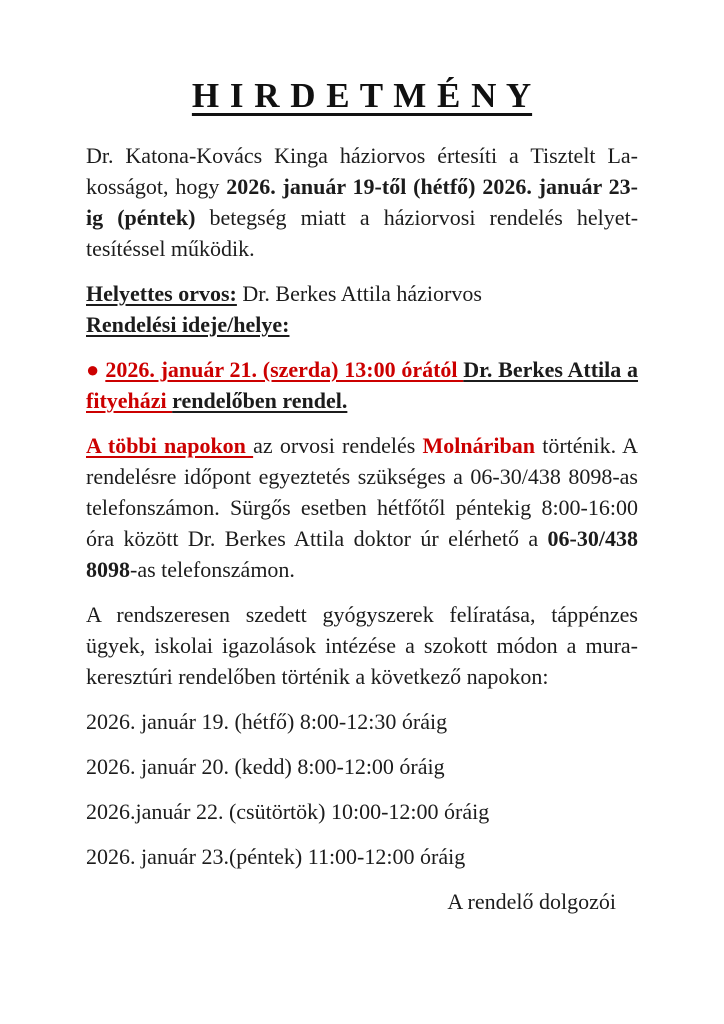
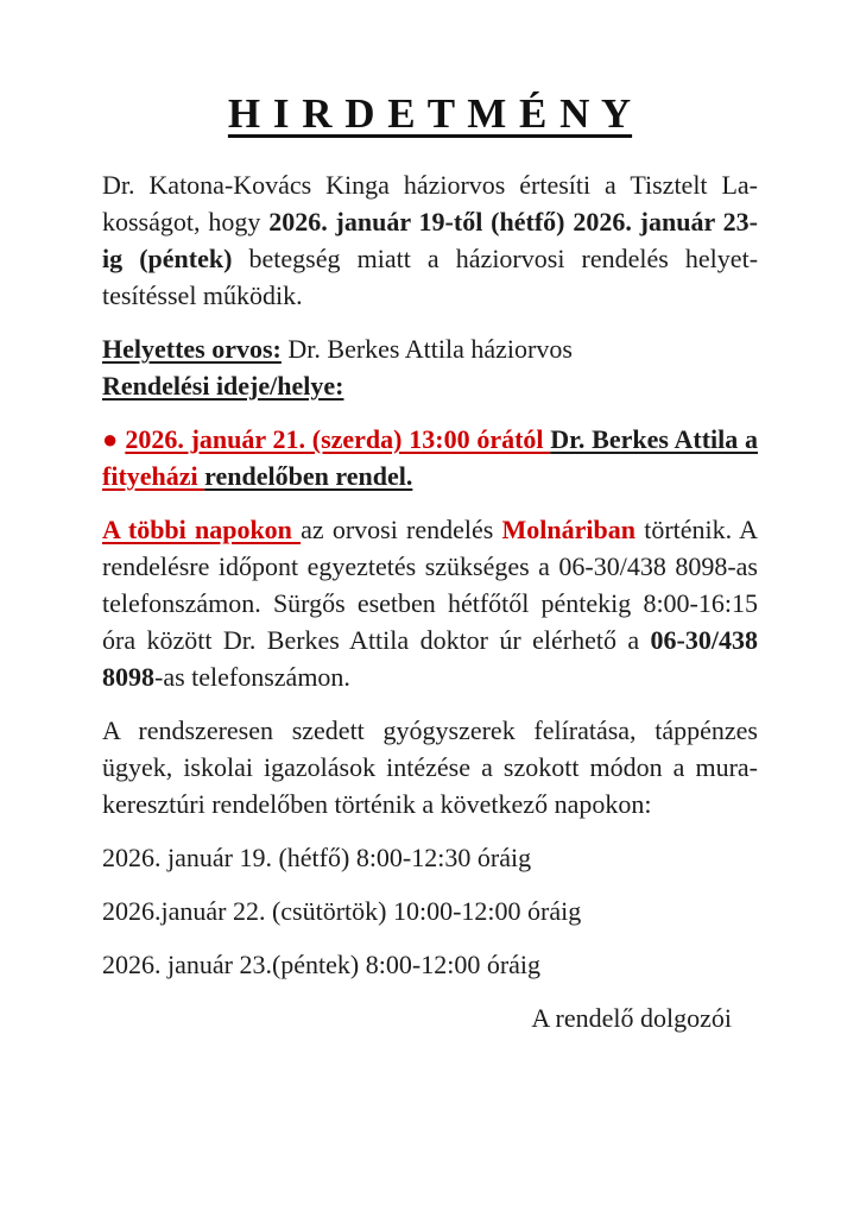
  H I R D E T M É N Y
  Dr. Katona-Kovács Kinga háziorvos értesíti a Tisztelt La­osságot, hogy 2026. január 19-től (hétfő) 2026. január 23-ig (péntek) betegség miatt a háziorvosi rendelés helyet­esítéssel működik.
  Helyettes orvos: Dr. Berkes Attila háziorvos
  Rendelési ideje/helye:
  ● 2026. január 21. (szerda) 13:00 órától Dr. Berkes At­tila a fityeházi rendelőben rendel.
- A többi napokon az orvosi rendelés Molnáriban történik. A rendelésre időpont egyeztetés szükséges a 06-30/438 8098-as telefonszámon. Sürgős esetben hétfőtől péntekig 8:00-16:00 óra között Dr. Berkes Attila doktor úr elérhető a 06-30/438 8098-as telefonszámon.
+ A többi napokon az orvosi rendelés Molnáriban történik. A rendelésre időpont egyeztetés szükséges a 06-30/438 8098-as telefonszámon. Sürgős esetben hétfőtől péntekig 8:00-16:15 óra között Dr. Berkes Attila doktor úr elérhető a 06-30/438 8098-as telefonszámon.
  A rendszeresen szedett gyógyszerek felíratása, táppénzes ügyek, iskolai igazolások intézése a szokott módon a mura­eresztúri rendelőben történik a következő napokon:
  2026. január 19. (hétfő) 8:00-12:30 óráig
- 2026. január 20. (kedd) 8:00-12:00 óráig
  2026.január 22. (csütörtök) 10:00-12:00 óráig
- 2026. január 23.(péntek) 11:00-12:00 óráig
+ 2026. január 23.(péntek) 8:00-12:00 óráig
  A rendelő dolgozói
